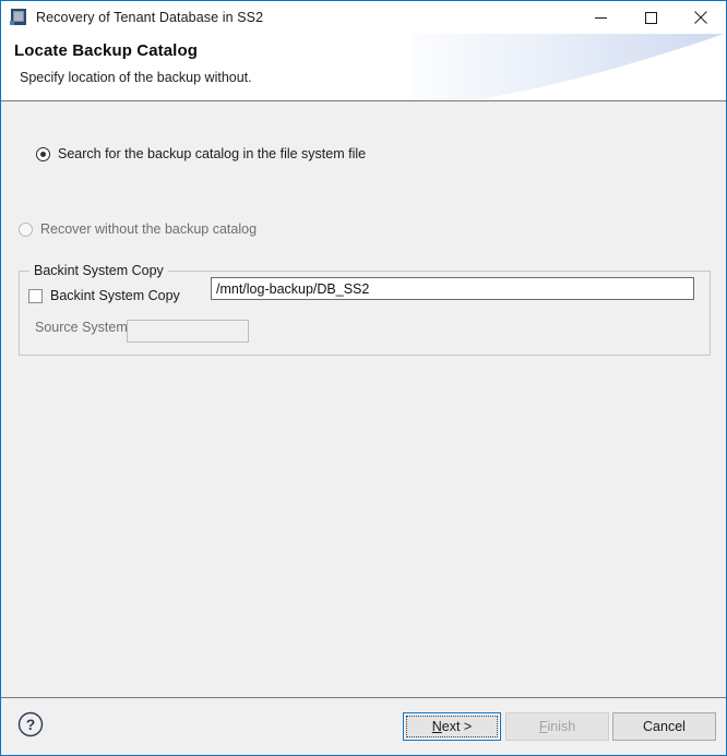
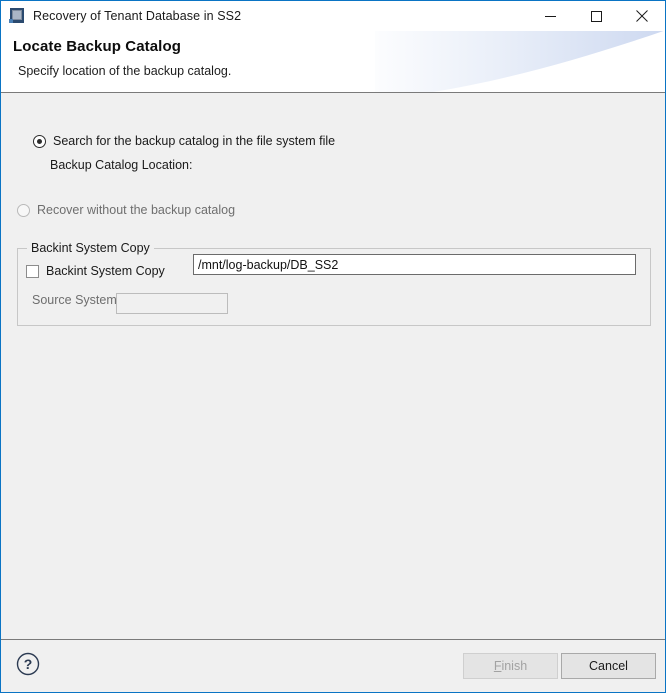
  Recovery of Tenant Database in SS2
  Locate Backup Catalog
- Specify location of the backup without.
+ Specify location of the backup catalog.
  Search for the backup catalog in the file system file
+ Backup Catalog Location:
  /mnt/log-backup/DB_SS2
  Recover without the backup catalog
  Backint System Copy
  Backint System Copy
  Source System
  ?
- Next >
  Finish
  Cancel
